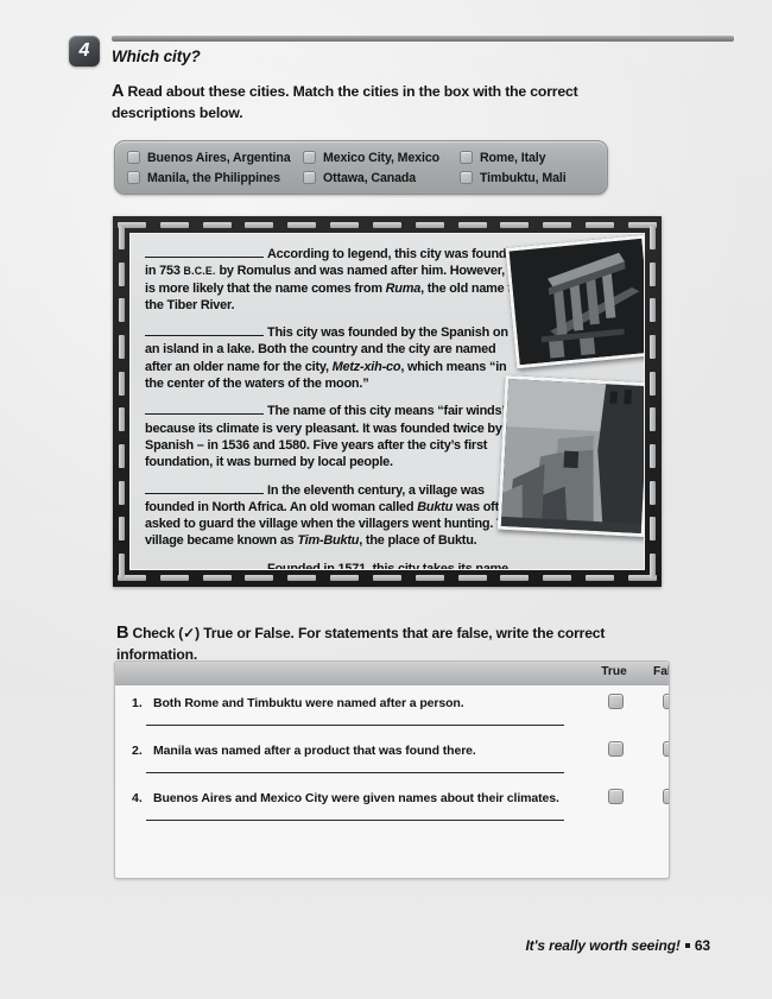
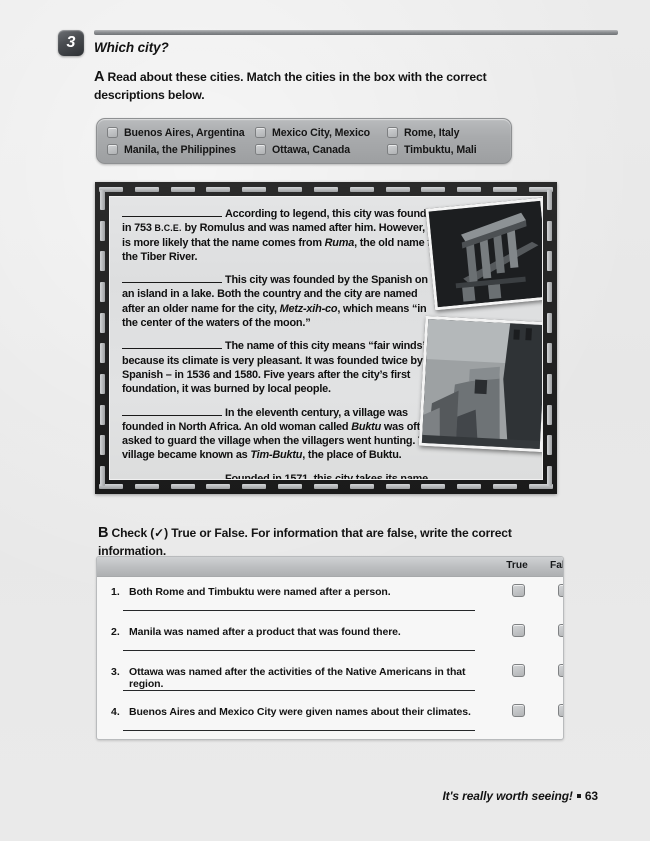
- 4
+ 3
  Which city?
  A Read about these cities. Match the cities in the box with the correct descriptions below.
  Buenos Aires, Argentina
  Mexico City, Mexico
  Rome, Italy
  Manila, the Philippines
  Ottawa, Canada
  Timbuktu, Mali
  According to legend, this city was found in 753 B.C.E. by Romulus and was named after him. However, is more likely that the name comes from Ruma, the old name the Tiber River.
  This city was founded by the Spanish on an island in a lake. Both the country and the city are named after an older name for the city, Metz-xih-co, which means “in the center of the waters of the moon.”
  The name of this city means “fair winds because its climate is very pleasant. It was founded twice by Spanish – in 1536 and 1580. Five years after the city’s first foundation, it was burned by local people.
  In the eleventh century, a village was founded in North Africa. An old woman called Buktu was oft asked to guard the village when the villagers went hunting. village became known as Tim-Buktu, the place of Buktu.
- B Check (✓) True or False. For statements that are false, write the correct information.
+ B Check (✓) True or False. For information that are false, write the correct information.
  True
  1.
  Both Rome and Timbuktu were named after a person.
  2.
  Manila was named after a product that was found there.
+ 3.
+ Ottawa was named after the activities of the Native Americans in that region.
  4.
  Buenos Aires and Mexico City were given names about their climates.
  It's really worth seeing! 63
